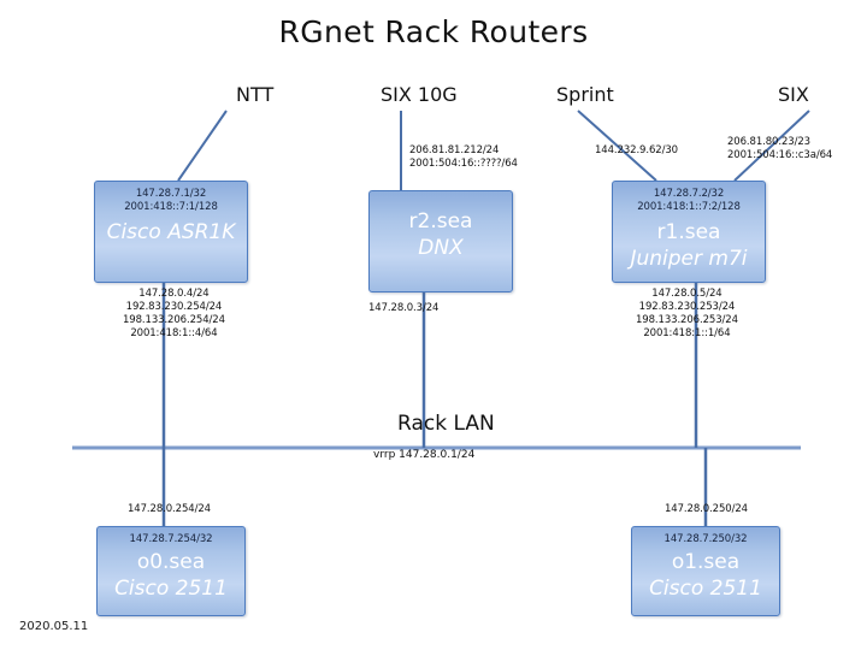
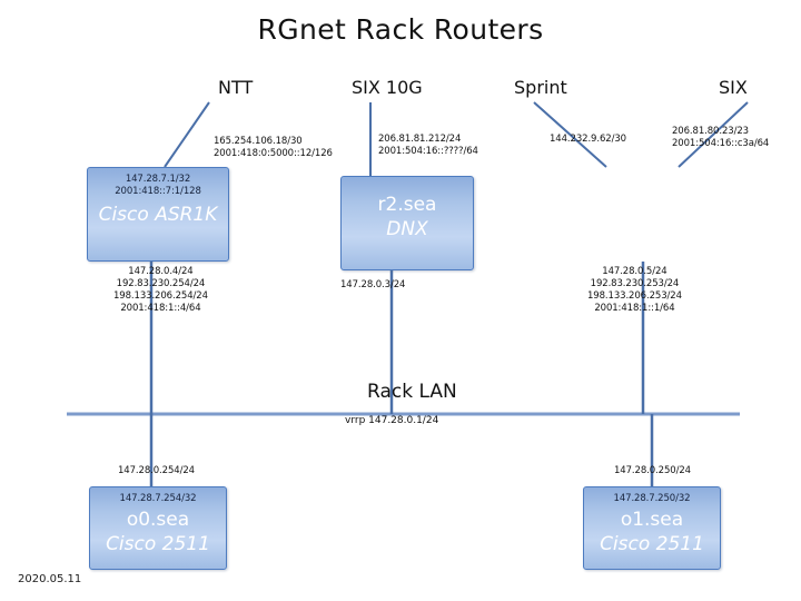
  RGnet Rack Routers
  NTT
  SIX 10G
  Sprint
  SIX
+ 165.254.106.18/30
+ 2001:418:0:5000::12/126
  206.81.81.212/24
  2001:504:16::????/64
  144.232.9.62/30
  206.81.80.23/23
  2001:504:16::c3a/64
  147.28.7.1/32
  2001:418::7:1/128
  Cisco ASR1K
  r2.sea
  DNX
- 147.28.7.2/32
- 2001:418:1::7:2/128
- r1.sea
- Juniper m7i
  147.28.0.4/24
  192.83.230.254/24
  198.133.206.254/24
  2001:418:1::4/64
  147.28.0.3/24
  147.28.0.5/24
  192.83.230.253/24
  198.133.206.253/24
  2001:418:1::1/64
  Rack LAN
  vrrp 147.28.0.1/24
  147.28.0.254/24
  147.28.0.250/24
  147.28.7.254/32
  o0.sea
  Cisco 2511
  147.28.7.250/32
  o1.sea
  Cisco 2511
  2020.05.11
